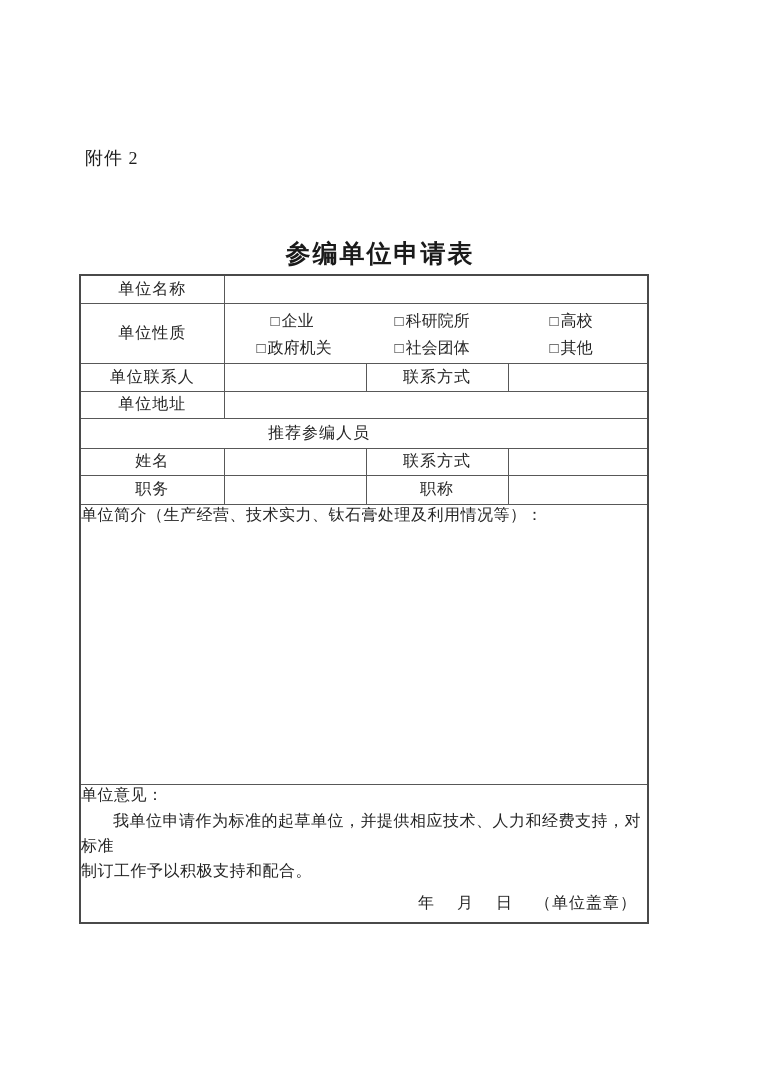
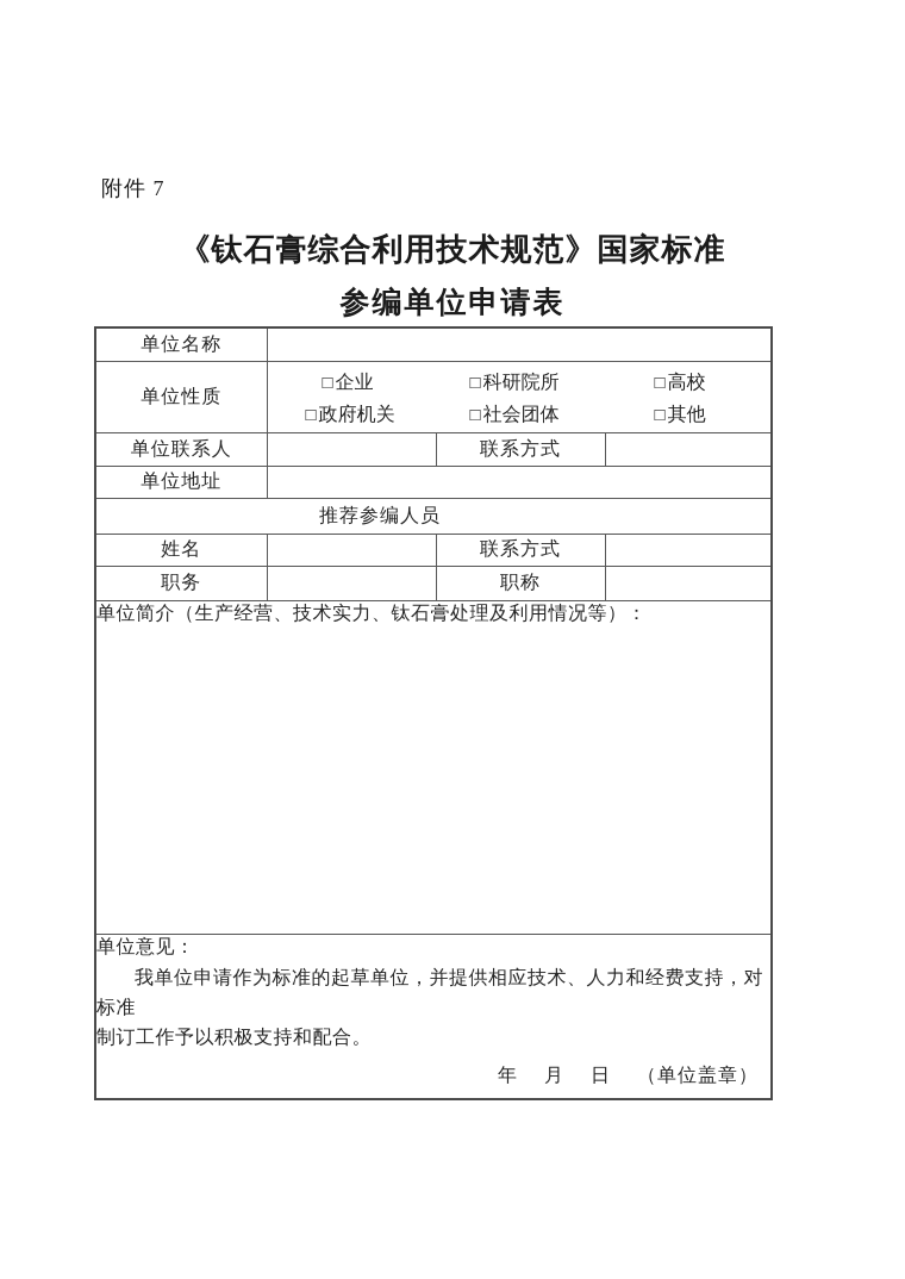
- 附件 2
+ 附件 7
+ 《钛石膏综合利用技术规范》国家标准
  参编单位申请表
  单位名称
  单位性质	□ 企业 □ 科研院所 □ 高校 □ 政府机关 □ 社会团体 □ 其他
  单位联系人		联系方式
  单位地址
  推荐参编人员
  姓名		联系方式
  职务		职称
  单位简介（生产经营、技术实力、钛石膏处理及利用情况等）：
  单位意见： 我单位申请作为标准的起草单位，并提供相应技术、人力和经费支持，对标准 制订工作予以积极支持和配合。 年 月 日 （单位盖章）
